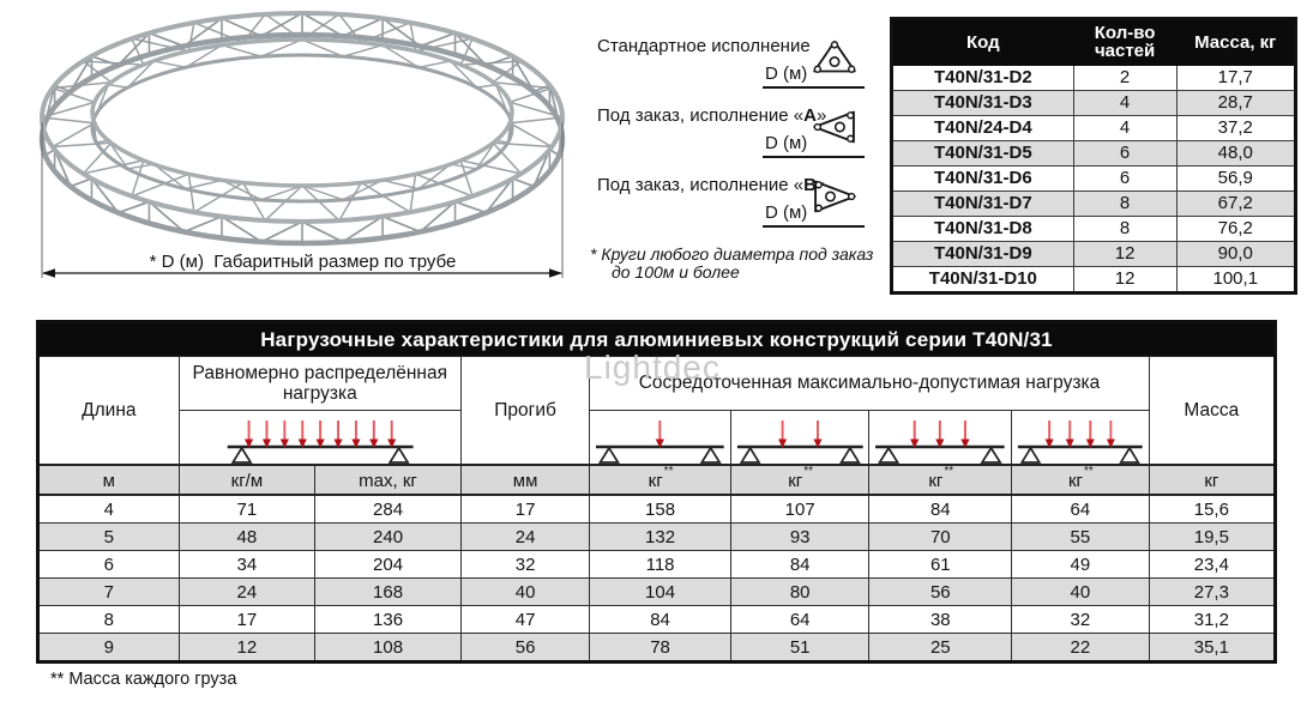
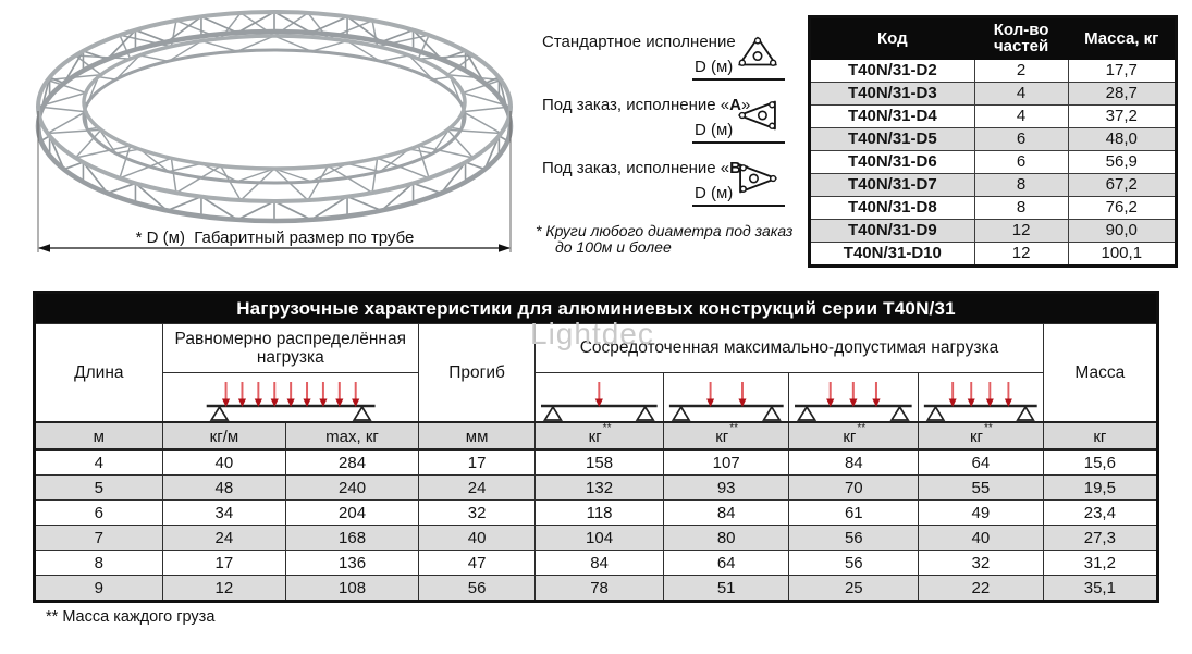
  * D (м) Габаритный размер по трубе
  Стандартное исполнение
  D (м)
  Под заказ, исполнение «А»
  D (м)
  Под заказ, исполнение «В
  D (м)
  * Круги любого диаметра под заказ
  до 100м и более
  Код	Кол-во частей	Масса, кг
  T40N/31-D2	2	17,7
  T40N/31-D3	4	28,7
- T40N/24-D4	4	37,2
+ T40N/31-D4	4	37,2
  T40N/31-D5	6	48,0
  T40N/31-D6	6	56,9
  T40N/31-D7	8	67,2
  T40N/31-D8	8	76,2
  T40N/31-D9	12	90,0
  T40N/31-D10	12	100,1
  Lightdec
  Нагрузочные характеристики для алюминиевых конструкций серии T40N/31
  Длина	Равномерно распределённая нагрузка	Прогиб	Сосредоточенная максимально-допустимая нагрузка	Масса
  м	кг/м	max, кг	мм	кг**	кг**	кг**	кг**	кг
- 4	71	284	17	158	107	84	64	15,6
+ 4	40	284	17	158	107	84	64	15,6
  5	48	240	24	132	93	70	55	19,5
  6	34	204	32	118	84	61	49	23,4
  7	24	168	40	104	80	56	40	27,3
- 8	17	136	47	84	64	38	32	31,2
+ 8	17	136	47	84	64	56	32	31,2
  9	12	108	56	78	51	25	22	35,1
  ** Масса каждого груза
